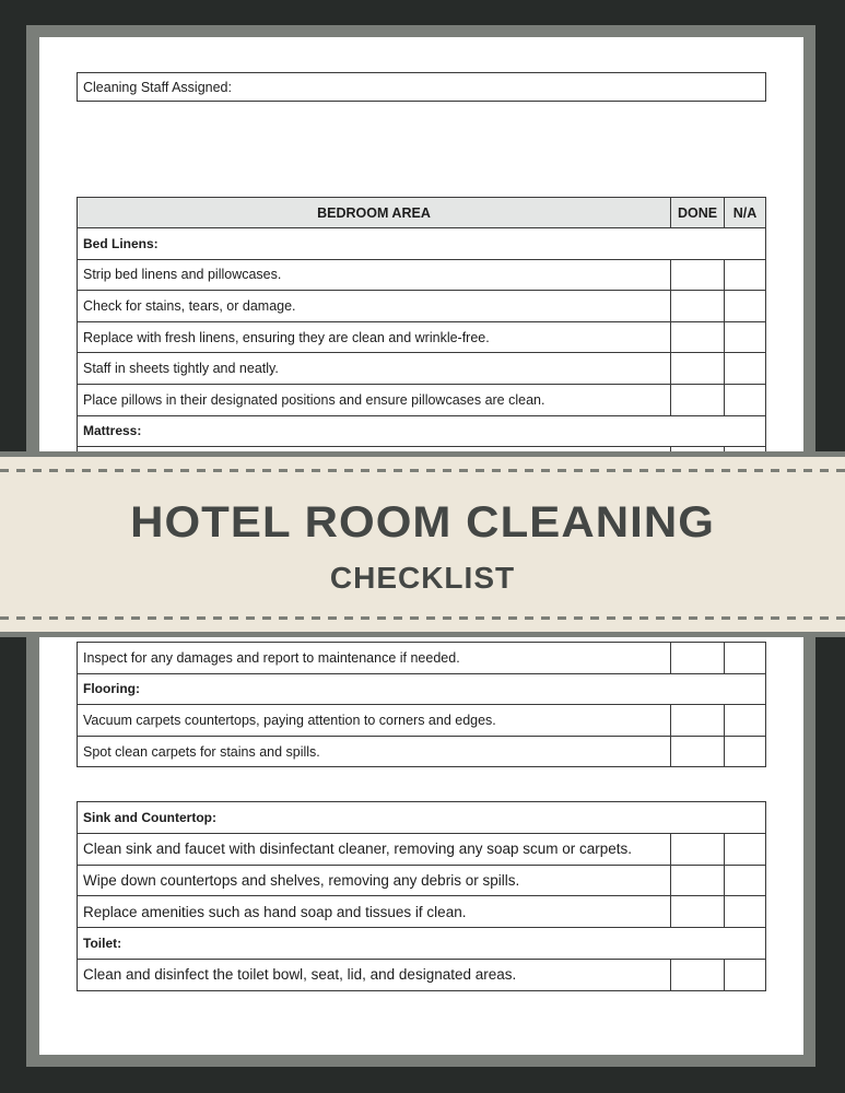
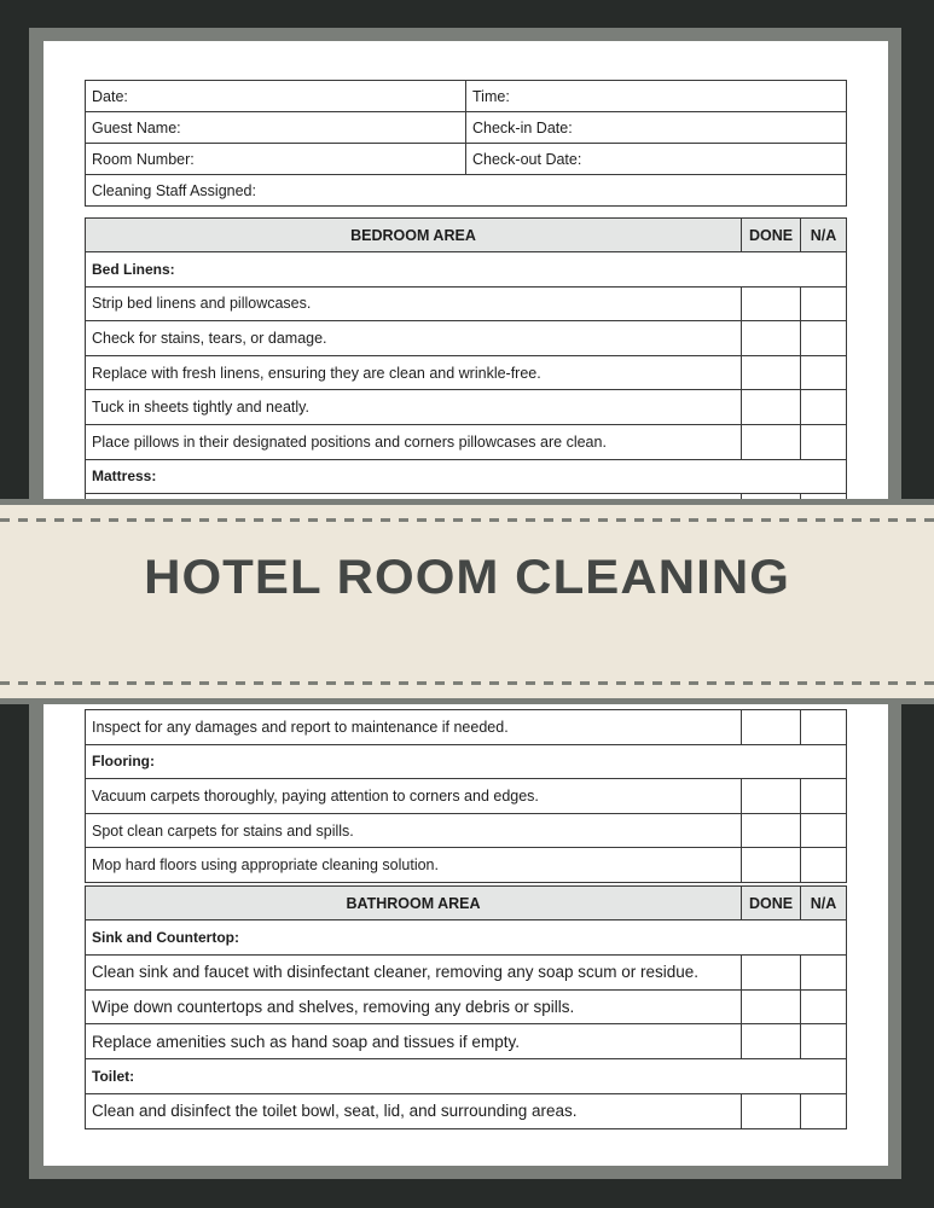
+ Date:	Time:
+ Guest Name:	Check-in Date:
+ Room Number:	Check-out Date:
  Cleaning Staff Assigned:
  BEDROOM AREA	DONE	N/A
  Bed Linens:
  Strip bed linens and pillowcases.
  Check for stains, tears, or damage.
  Replace with fresh linens, ensuring they are clean and wrinkle-free.
- Staff in sheets tightly and neatly.
+ Tuck in sheets tightly and neatly.
- Place pillows in their designated positions and ensure pillowcases are clean.
+ Place pillows in their designated positions and corners pillowcases are clean.
  Mattress:
  Inspect for any damages and report to maintenance if needed.
  Flooring:
- Vacuum carpets countertops, paying attention to corners and edges.
+ Vacuum carpets thoroughly, paying attention to corners and edges.
  Spot clean carpets for stains and spills.
+ Mop hard floors using appropriate cleaning solution.
+ BATHROOM AREA	DONE	N/A
  Sink and Countertop:
- Clean sink and faucet with disinfectant cleaner, removing any soap scum or carpets.
+ Clean sink and faucet with disinfectant cleaner, removing any soap scum or residue.
  Wipe down countertops and shelves, removing any debris or spills.
- Replace amenities such as hand soap and tissues if clean.
+ Replace amenities such as hand soap and tissues if empty.
  Toilet:
- Clean and disinfect the toilet bowl, seat, lid, and designated areas.
+ Clean and disinfect the toilet bowl, seat, lid, and surrounding areas.
  HOTEL ROOM CLEANING
- CHECKLIST
